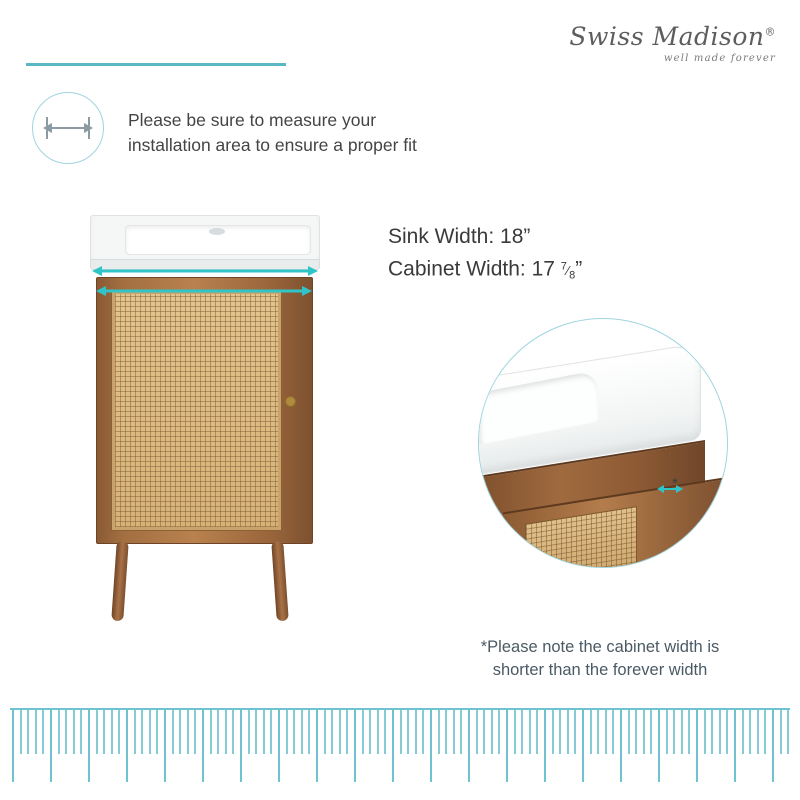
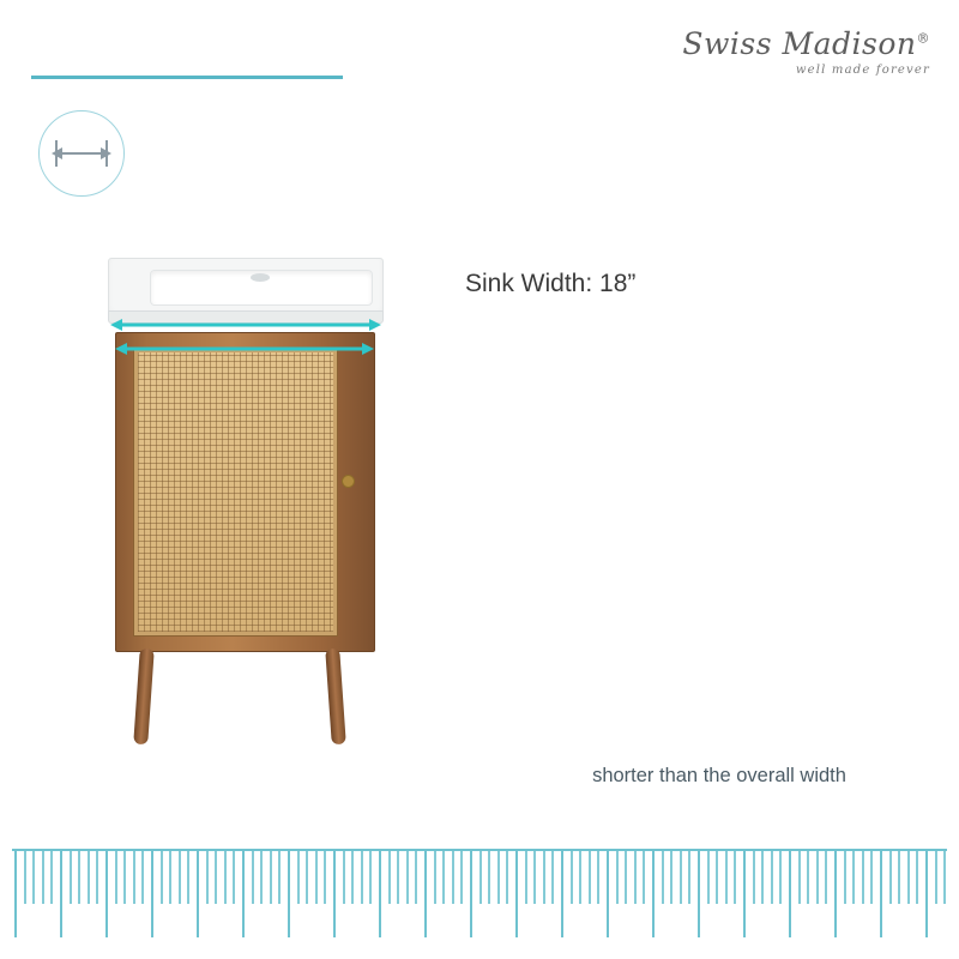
  Swiss Madison®
  well made forever
- Please be sure to measure your
- installation area to ensure a proper fit
  Sink Width: 18”
- Cabinet Width: 17 7⁄8”
- *
- *Please note the cabinet width is
- shorter than the forever width
+ shorter than the overall width
